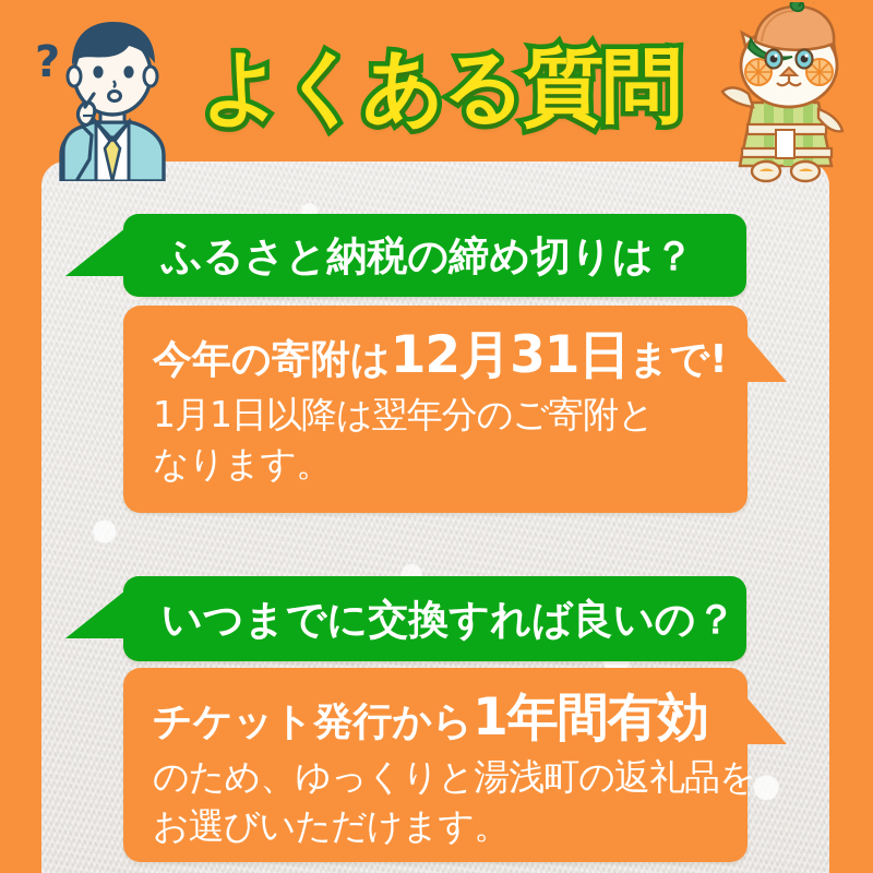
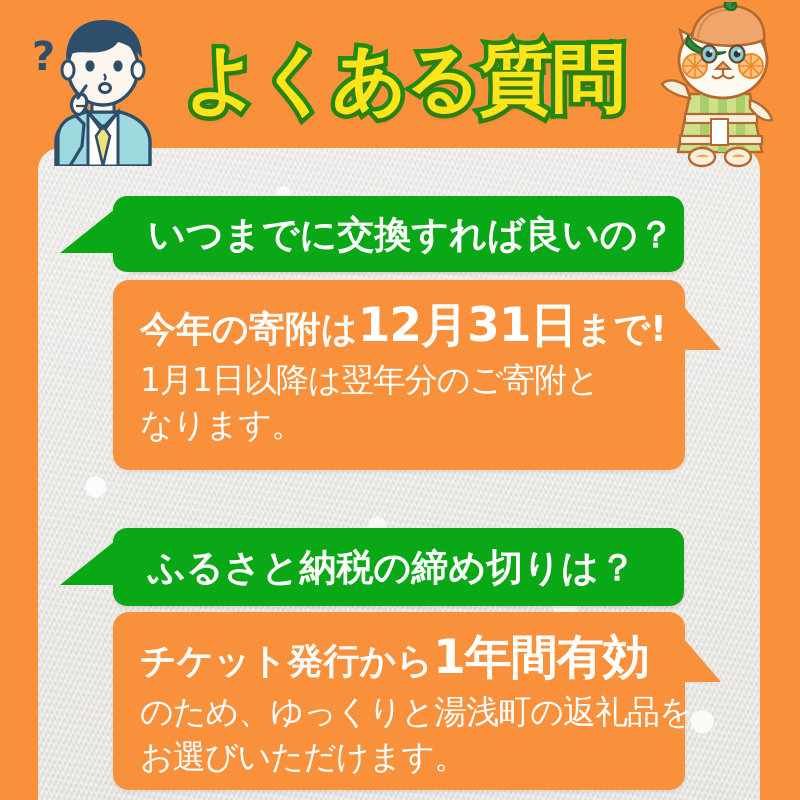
  ?
  よくある質問
- ふるさと納税の締め切りは？
+ いつまでに交換すれば良いの？
  今年の寄附は12月31日まで!
  1月1日以降は翌年分のご寄附と
  なります。
- いつまでに交換すれば良いの？
+ ふるさと納税の締め切りは？
  チケット発行から1年間有効
  のため、ゆっくりと湯浅町の返礼品を
  お選びいただけます。
